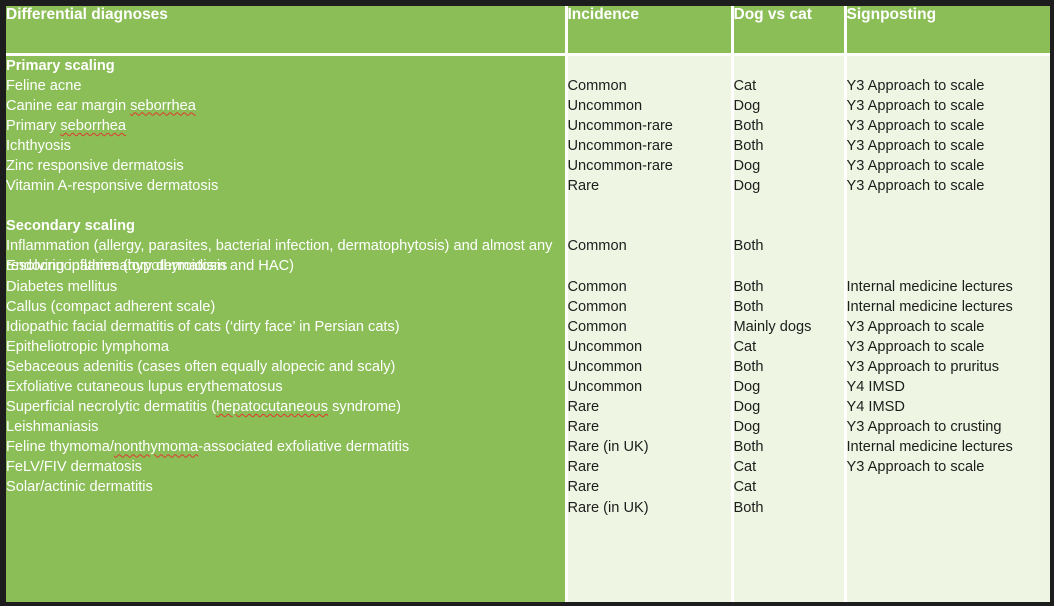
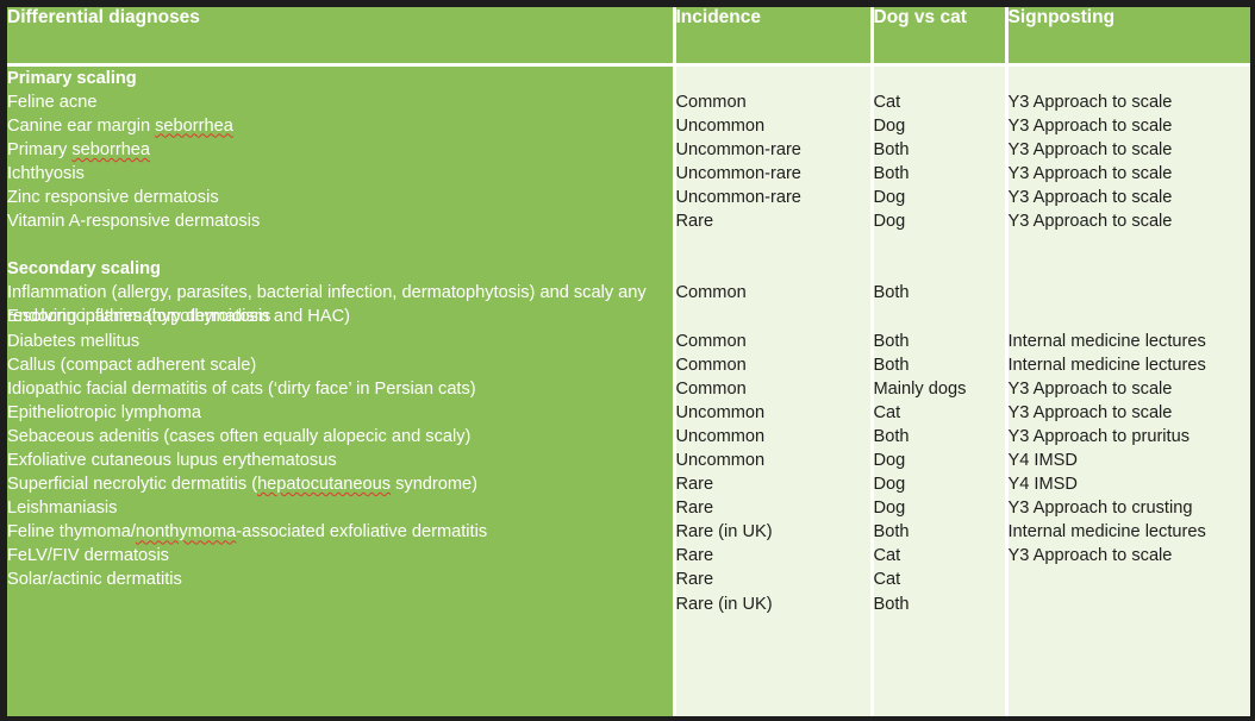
  Differential diagnoses	Incidence	Dog vs cat	Signposting
- Primary scaling Feline acne Canine ear margin seborrhea Primary seborrhea Ichthyosis Zinc responsive dermatosis Vitamin A-responsive dermatosis Secondary scaling Inflammation (allergy, parasites, bacterial infection, dermatophytosis) and almost any resolving inflammatory dermatosis Endocrinopathies (hypothyroidism and HAC) Diabetes mellitus Callus (compact adherent scale) Idiopathic facial dermatitis of cats (‘dirty face’ in Persian cats) Epitheliotropic lymphoma Sebaceous adenitis (cases often equally alopecic and scaly) Exfoliative cutaneous lupus erythematosus Superficial necrolytic dermatitis (hepatocutaneous syndrome) Leishmaniasis Feline thymoma/nonthymoma-associated exfoliative dermatitis FeLV/FIV dermatosis Solar/actinic dermatitis	Common Uncommon Uncommon-rare Uncommon-rare Uncommon-rare Rare Common Common Common Common Uncommon Uncommon Uncommon Rare Rare Rare (in UK) Rare Rare Rare (in UK)	Cat Dog Both Both Dog Dog Both Both Both Mainly dogs Cat Both Dog Dog Dog Both Cat Cat Both	Y3 Approach to scale Y3 Approach to scale Y3 Approach to scale Y3 Approach to scale Y3 Approach to scale Y3 Approach to scale Internal medicine lectures Internal medicine lectures Y3 Approach to scale Y3 Approach to scale Y3 Approach to pruritus Y4 IMSD Y4 IMSD Y3 Approach to crusting Internal medicine lectures Y3 Approach to scale
+ Primary scaling Feline acne Canine ear margin seborrhea Primary seborrhea Ichthyosis Zinc responsive dermatosis Vitamin A-responsive dermatosis Secondary scaling Inflammation (allergy, parasites, bacterial infection, dermatophytosis) and scaly any resolving inflammatory dermatosis Endocrinopathies (hypothyroidism and HAC) Diabetes mellitus Callus (compact adherent scale) Idiopathic facial dermatitis of cats (‘dirty face’ in Persian cats) Epitheliotropic lymphoma Sebaceous adenitis (cases often equally alopecic and scaly) Exfoliative cutaneous lupus erythematosus Superficial necrolytic dermatitis (hepatocutaneous syndrome) Leishmaniasis Feline thymoma/nonthymoma-associated exfoliative dermatitis FeLV/FIV dermatosis Solar/actinic dermatitis	Common Uncommon Uncommon-rare Uncommon-rare Uncommon-rare Rare Common Common Common Common Uncommon Uncommon Uncommon Rare Rare Rare (in UK) Rare Rare Rare (in UK)	Cat Dog Both Both Dog Dog Both Both Both Mainly dogs Cat Both Dog Dog Dog Both Cat Cat Both	Y3 Approach to scale Y3 Approach to scale Y3 Approach to scale Y3 Approach to scale Y3 Approach to scale Y3 Approach to scale Internal medicine lectures Internal medicine lectures Y3 Approach to scale Y3 Approach to scale Y3 Approach to pruritus Y4 IMSD Y4 IMSD Y3 Approach to crusting Internal medicine lectures Y3 Approach to scale
